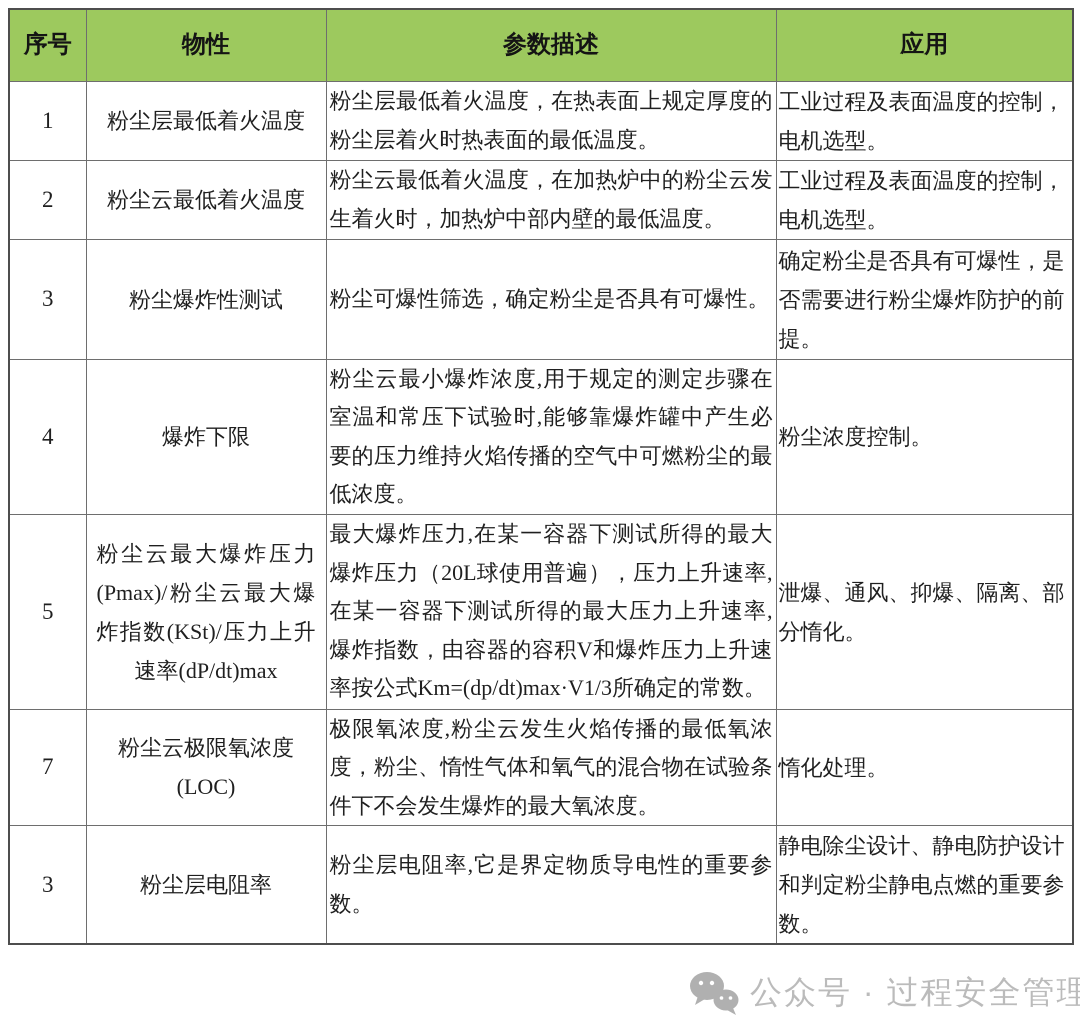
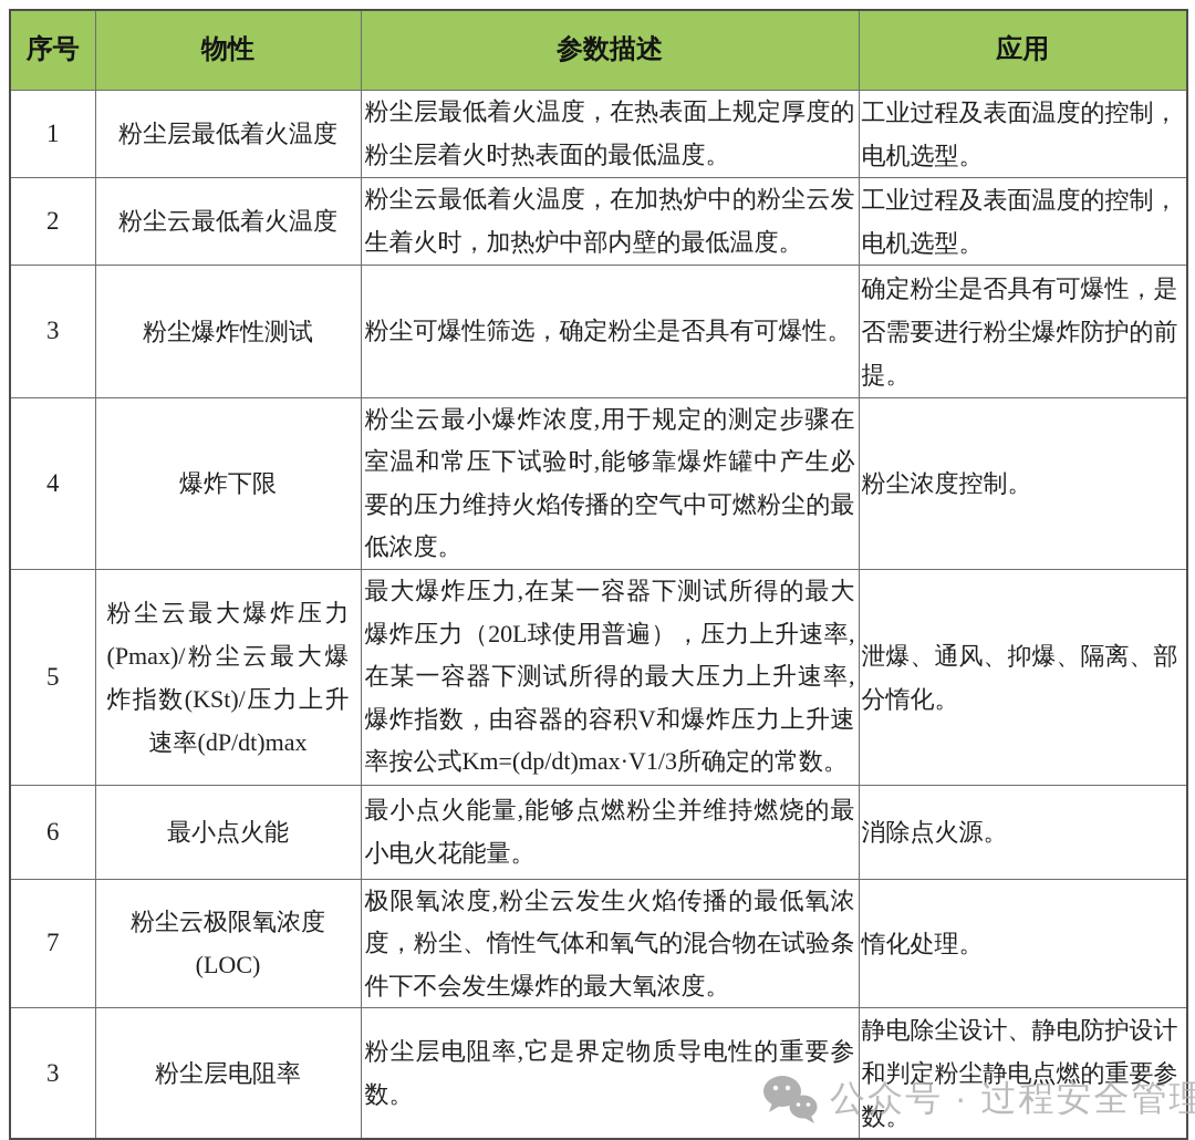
  序号	物性	参数描述	应用
  1	粉尘层最低着火温度	粉尘层最低着火温度，在热表面上规定厚度的粉尘层着火时热表面的最低温度。	工业过程及表面温度的控制，电机选型。
  2	粉尘云最低着火温度	粉尘云最低着火温度，在加热炉中的粉尘云发生着火时，加热炉中部内壁的最低温度。	工业过程及表面温度的控制，电机选型。
  3	粉尘爆炸性测试	粉尘可爆性筛选，确定粉尘是否具有可爆性。	确定粉尘是否具有可爆性，是否需要进行粉尘爆炸防护的前提。
  4	爆炸下限	粉尘云最小爆炸浓度,用于规定的测定步骤在室温和常压下试验时,能够靠爆炸罐中产生必要的压力维持火焰传播的空气中可燃粉尘的最低浓度。	粉尘浓度控制。
  5	粉尘云最大爆炸压力(Pmax)/粉尘云最大爆 炸指数(KSt)/压力上升速率(dP/dt)max	最大爆炸压力,在某一容器下测试所得的最大爆炸压力（20L球使用普遍），压力上升速率,在某一容器下测试所得的最大压力上升速率,爆炸指数，由容器的容积V和爆炸压力上升速率按公式Km=(dp/dt)max·V1/3所确定的常数。	泄爆、通风、抑爆、隔离、部分惰化。
+ 6	最小点火能	最小点火能量,能够点燃粉尘并维持燃烧的最小电火花能量。	消除点火源。
  7	粉尘云极限氧浓度(LOC)	极限氧浓度,粉尘云发生火焰传播的最低氧浓度，粉尘、惰性气体和氧气的混合物在试验条件下不会发生爆炸的最大氧浓度。	惰化处理。
  3	粉尘层电阻率	粉尘层电阻率,它是界定物质导电性的重要参数。	静电除尘设计、静电防护设计和判定粉尘静电点燃的重要参数。
  公众号 · 过程安全管理
